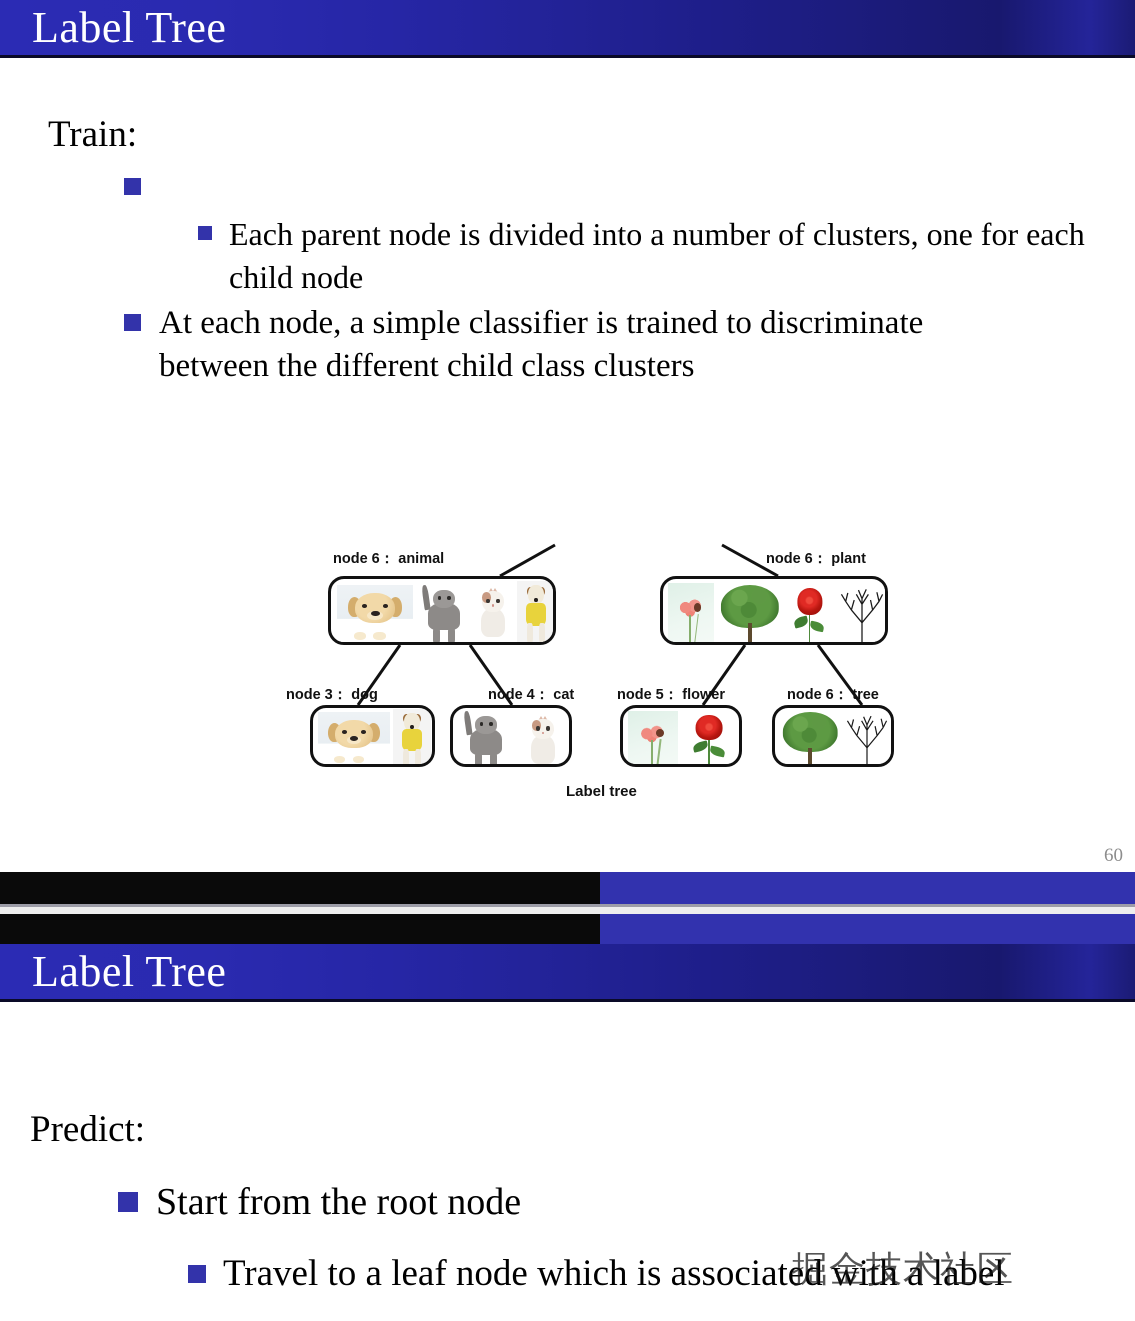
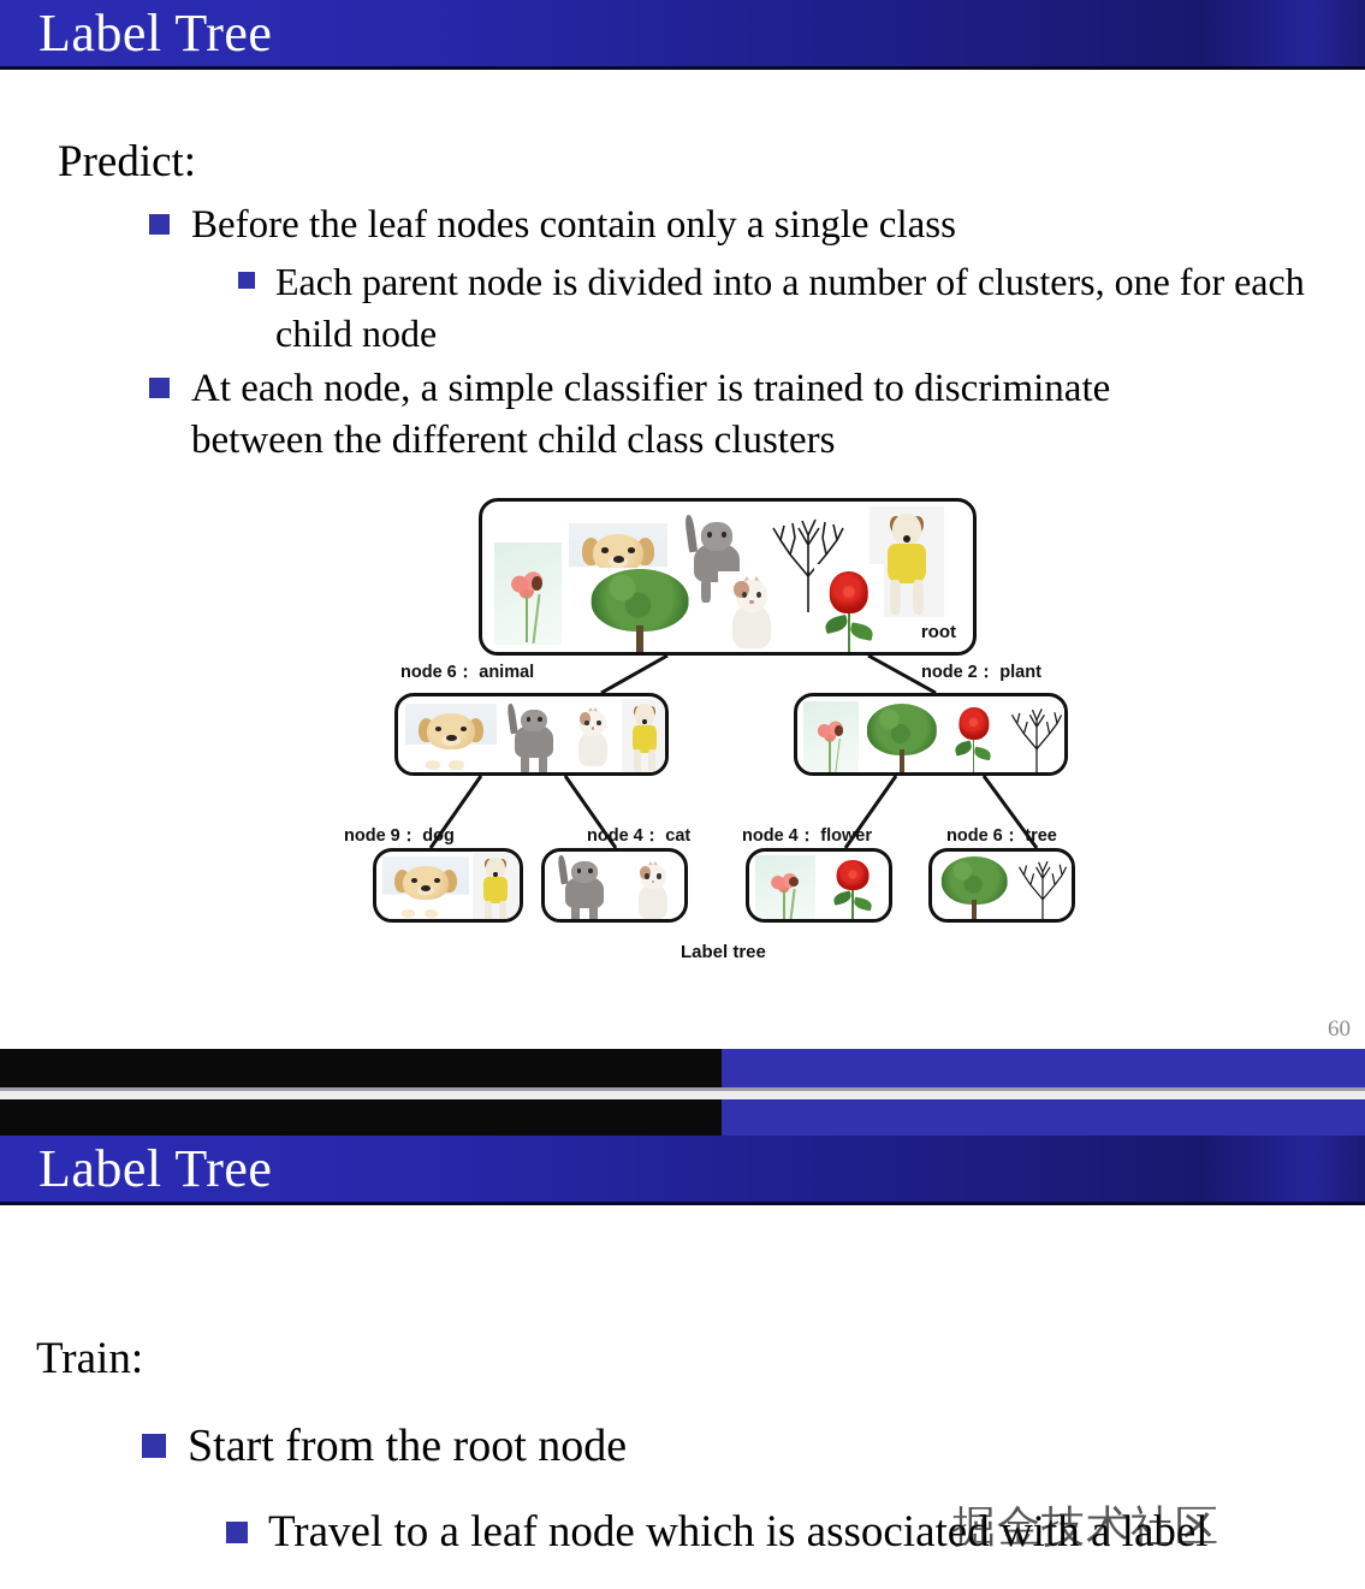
  Label Tree
- Train:
+ Predict:
+ Before the leaf nodes contain only a single class
  Each parent node is divided into a number of clusters, one for each child node
  At each node, a simple classifier is trained to discriminate between the different child class clusters
+ root
  node 6： animal
- node 6： plant
+ node 2： plant
- node 3： dog
+ node 9： dog
  node 4： cat
- node 5： flower
+ node 4： flower
  node 6： tree
  Label tree
  60
  Label Tree
- Predict:
+ Train:
  Start from the root node
  Travel to a leaf node which is associated with a label
  掘金技术社区
